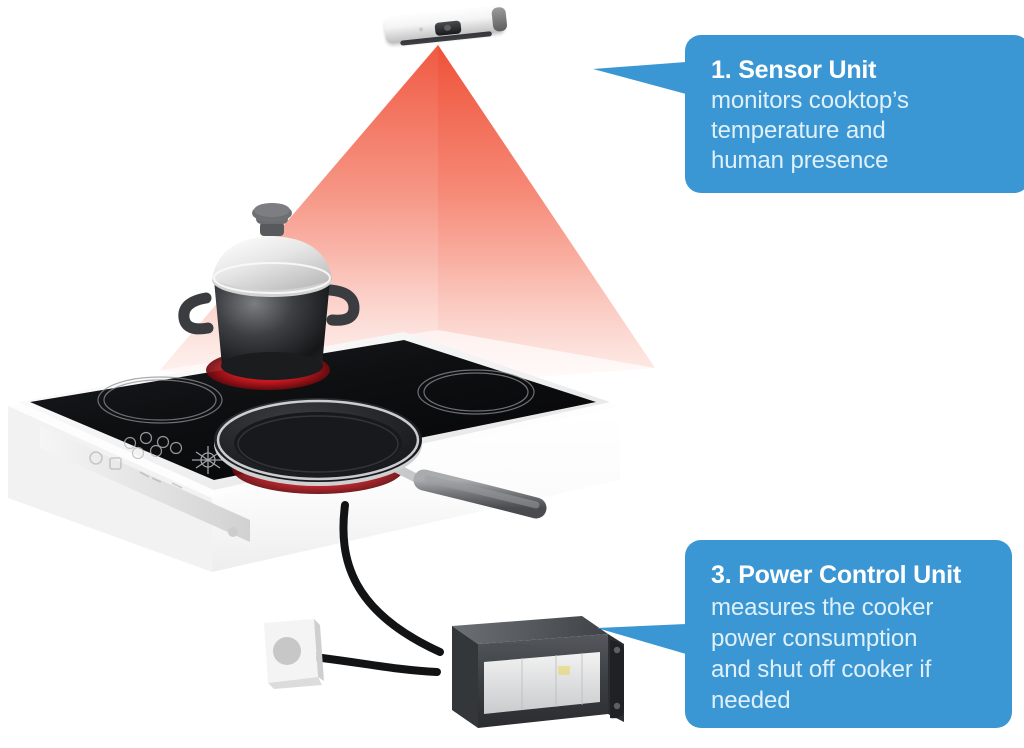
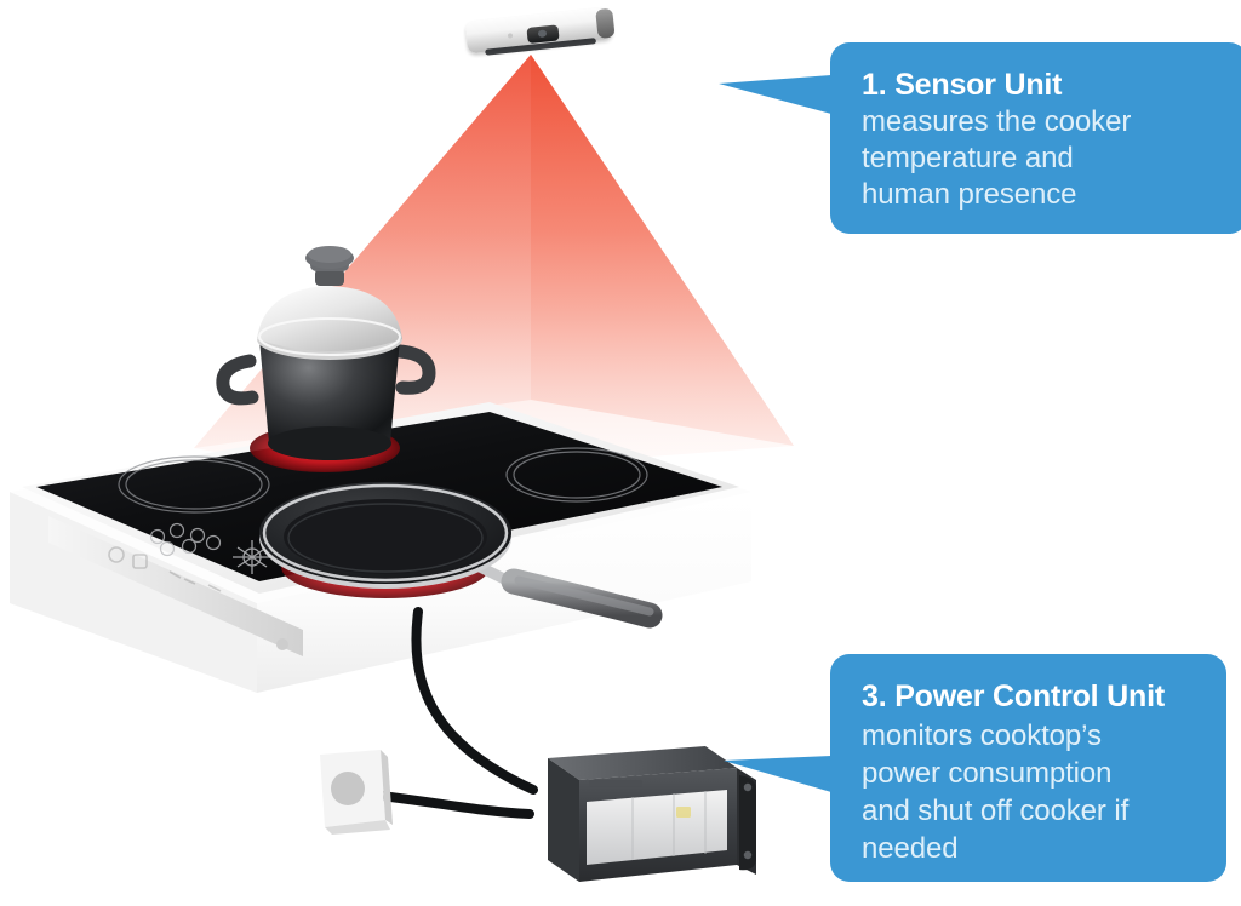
  1. Sensor Unit
- monitors cooktop’s
+ measures the cooker
  temperature and
  human presence
  3. Power Control Unit
- measures the cooker
+ monitors cooktop’s
  power consumption
  and shut off cooker if
  needed
